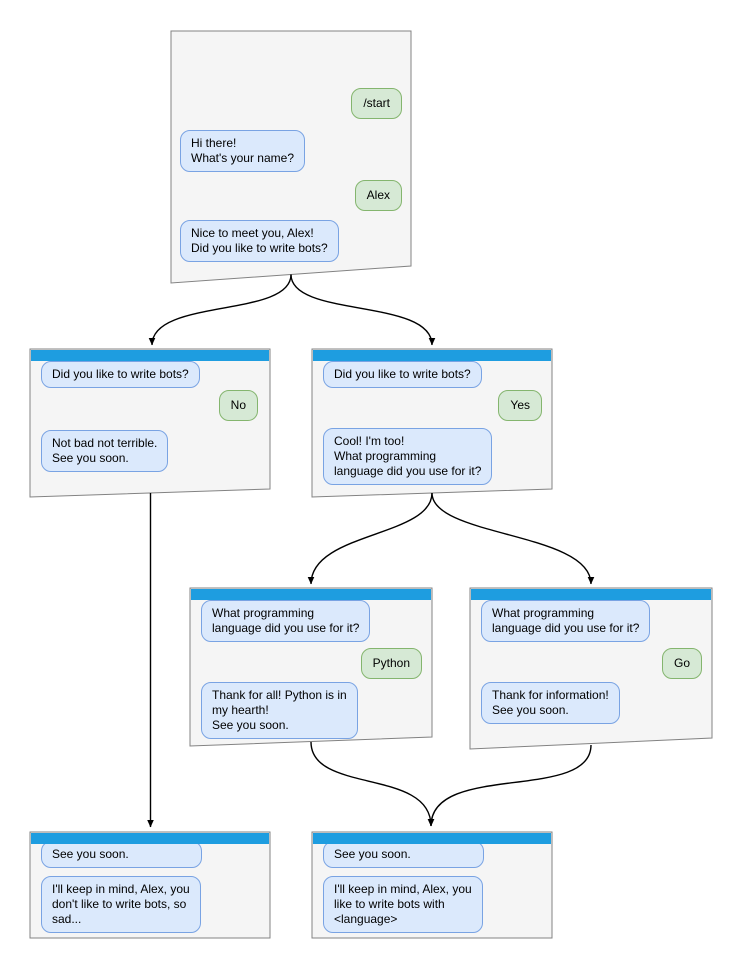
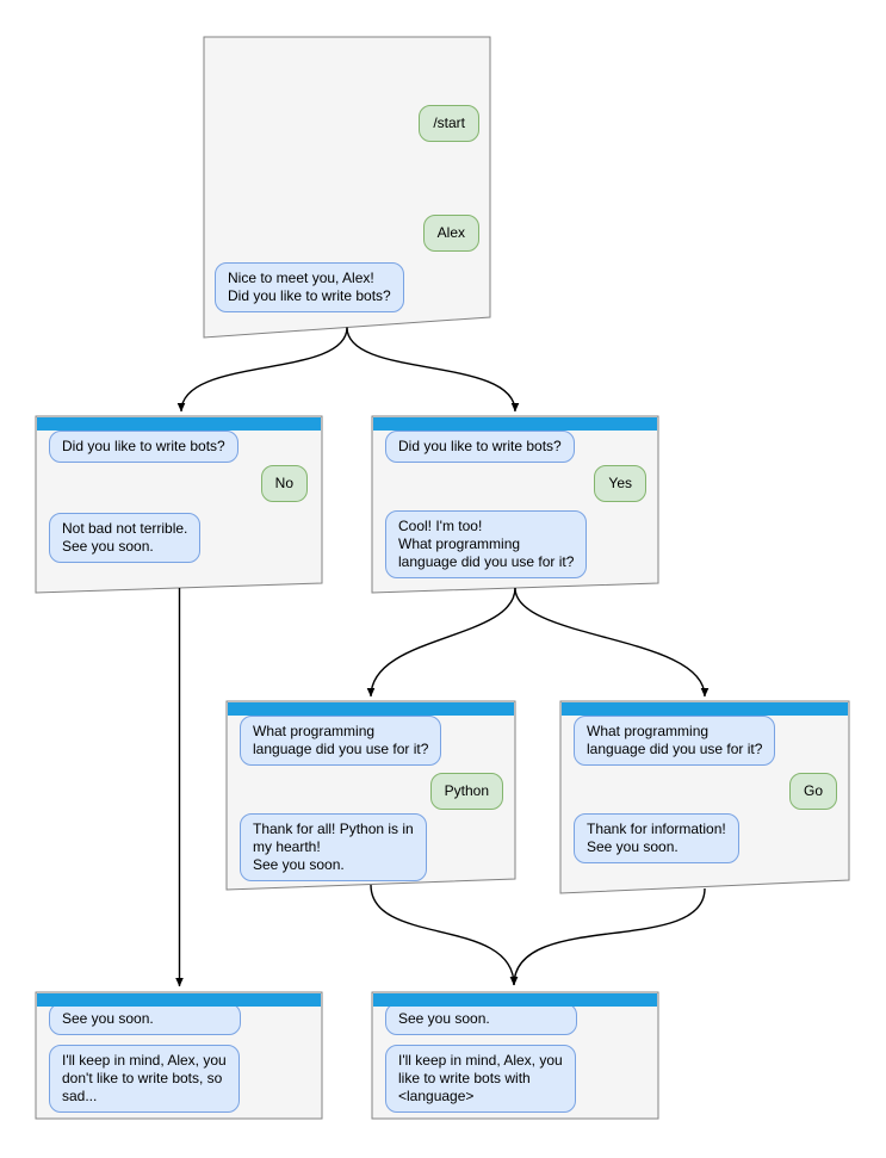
  /start
- Hi there!
- What's your name?
  Alex
  Nice to meet you, Alex!
  Did you like to write bots?
  Did you like to write bots?
  No
  Not bad not terrible.
  See you soon.
  Did you like to write bots?
  Yes
  Cool! I'm too!
  What programming
  language did you use for it?
  What programming
  language did you use for it?
  Python
  Thank for all! Python is in
  my hearth!
  See you soon.
  What programming
  language did you use for it?
  Go
  Thank for information!
  See you soon.
  See you soon.
  I'll keep in mind, Alex, you
  don't like to write bots, so
  sad...
  See you soon.
  I'll keep in mind, Alex, you
  like to write bots with
  <language>
